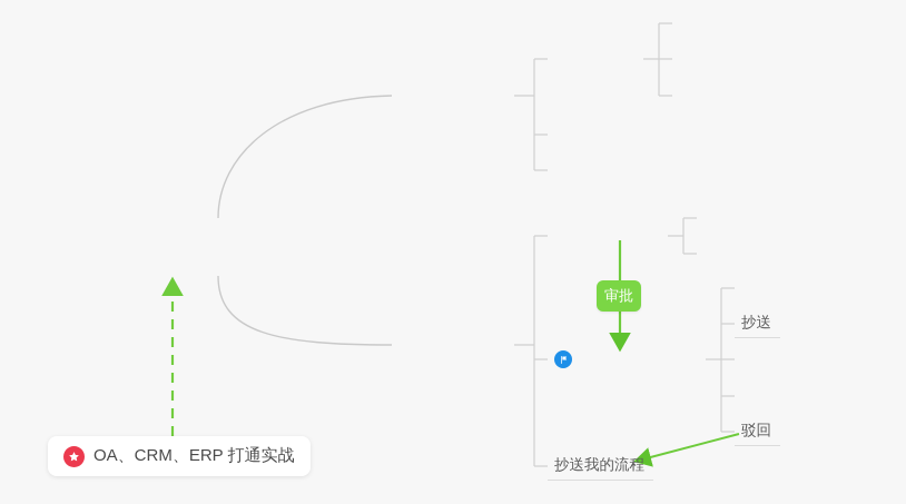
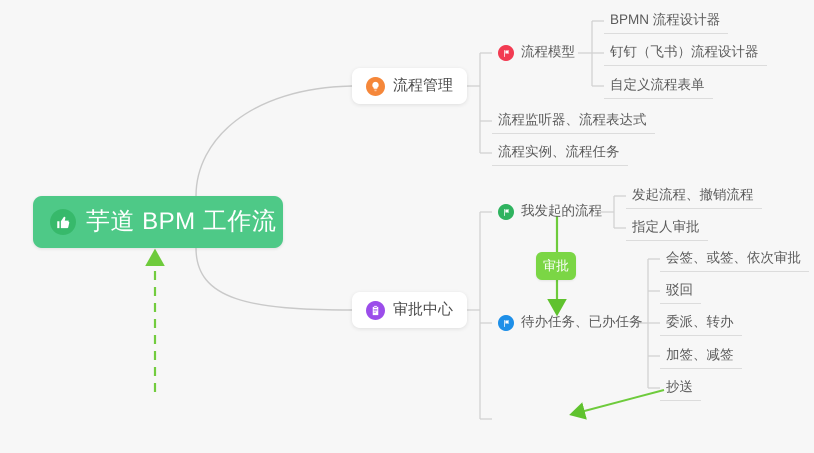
+ 芋道 BPM 工作流
+ 流程管理
+ 流程模型
+ BPMN 流程设计器
+ 钉钉（飞书）流程设计器
+ 自定义流程表单
+ 流程监听器、流程表达式
+ 流程实例、流程任务
+ 审批中心
+ 我发起的流程
+ 发起流程、撤销流程
+ 指定人审批
+ 待办任务、已办任务
+ 会签、或签、依次审批
- 抄送
+ 驳回
+ 委派、转办
+ 加签、减签
- 驳回
+ 抄送
- 抄送我的流程
  审批
- OA、CRM、ERP 打通实战
